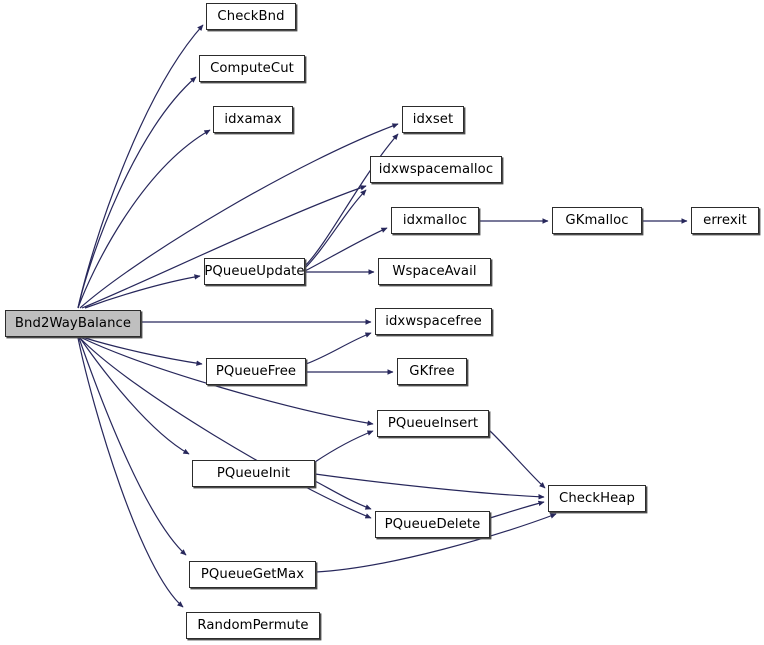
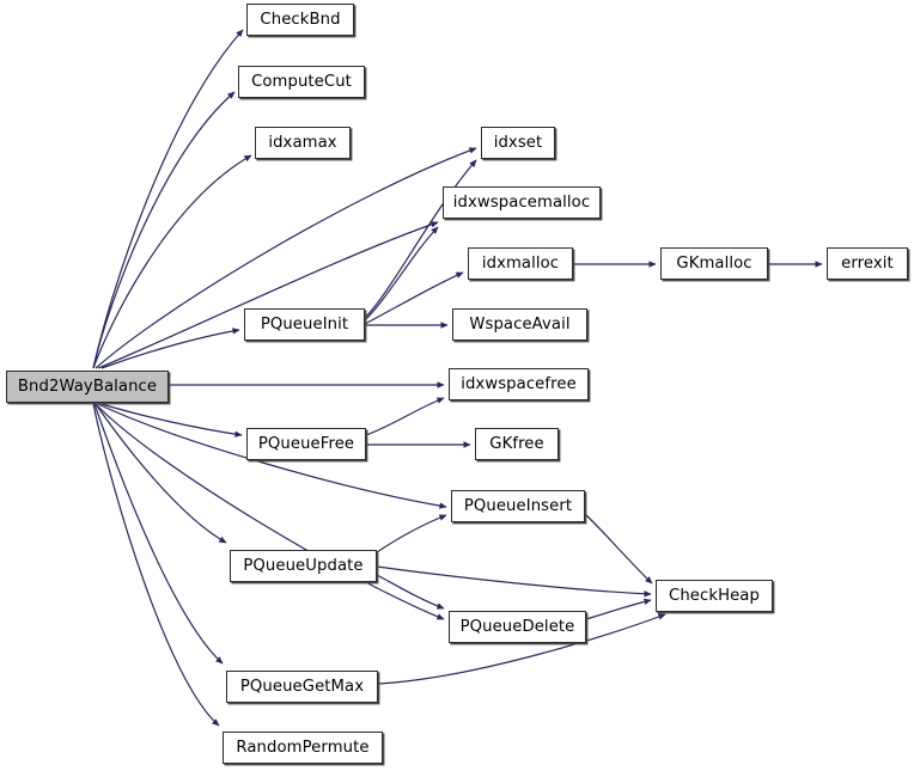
  Bnd2WayBalance
  CheckBnd
  ComputeCut
  idxamax
  idxset
  idxwspacemalloc
  idxmalloc
  GKmalloc
  errexit
- PQueueUpdate
+ PQueueInit
  WspaceAvail
  idxwspacefree
  PQueueFree
  GKfree
  PQueueInsert
- PQueueInit
+ PQueueUpdate
  CheckHeap
  PQueueDelete
  PQueueGetMax
  RandomPermute
